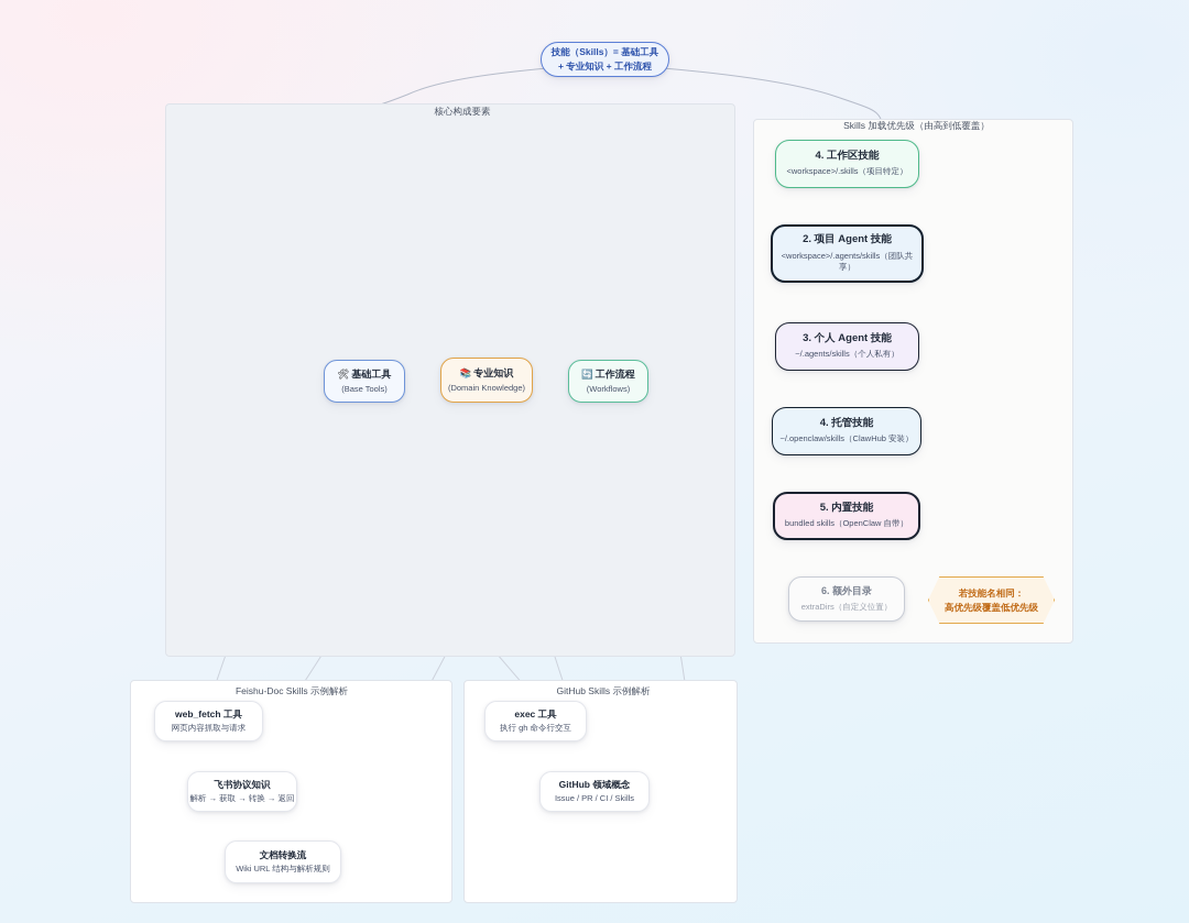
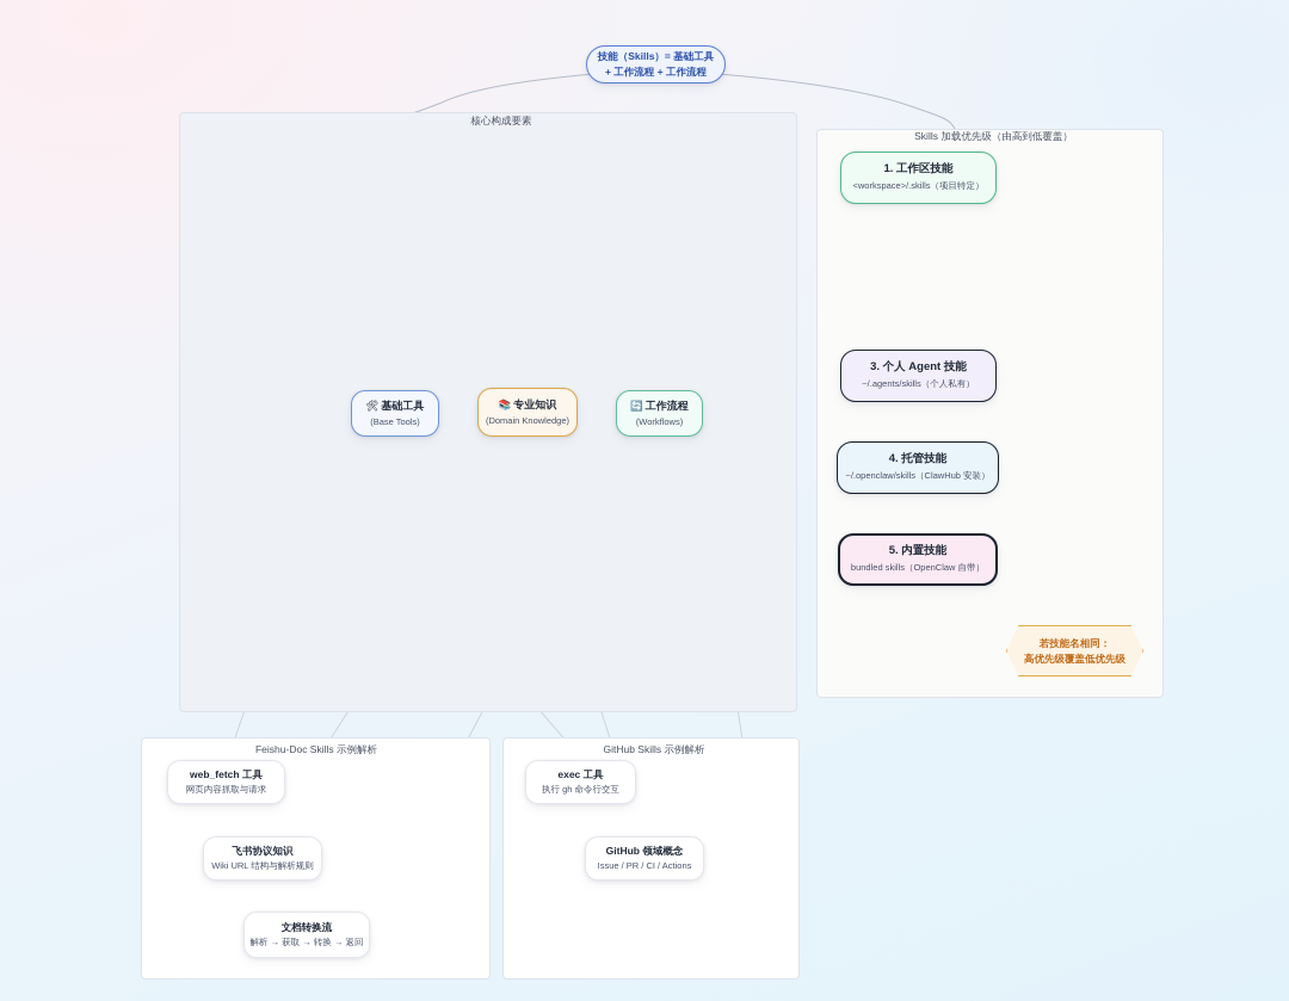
- 技能（Skills）= 基础工具 + 专业知识 + 工作流程
+ 技能（Skills）= 基础工具 + 工作流程 + 工作流程
  核心构成要素
  Skills 加载优先级（由高到低覆盖）
  Feishu-Doc Skills 示例解析
  GitHub Skills 示例解析
  🛠
  基础工具
  (Base Tools)
  📚
  专业知识
  (Domain Knowledge)
  🔄
  工作流程
  (Workflows)
- 4. 工作区技能
+ 1. 工作区技能
  <workspace>/.skills（项目特定）
- 2. 项目 Agent 技能
- <workspace>/.agents/skills（团队共享）
  3. 个人 Agent 技能
  ~/.agents/skills（个人私有）
  4. 托管技能
  ~/.openclaw/skills（ClawHub 安装）
  5. 内置技能
  bundled skills（OpenClaw 自带）
- 6. 额外目录
- extraDirs（自定义位置）
  若技能名相同：
  高优先级覆盖低优先级
  web_fetch 工具
  网页内容抓取与请求
  飞书协议知识
- 解析 → 获取 → 转换 → 返回
+ Wiki URL 结构与解析规则
  文档转换流
- Wiki URL 结构与解析规则
+ 解析 → 获取 → 转换 → 返回
  exec 工具
  执行 gh 命令行交互
  GitHub 领域概念
- Issue / PR / CI / Skills
+ Issue / PR / CI / Actions
